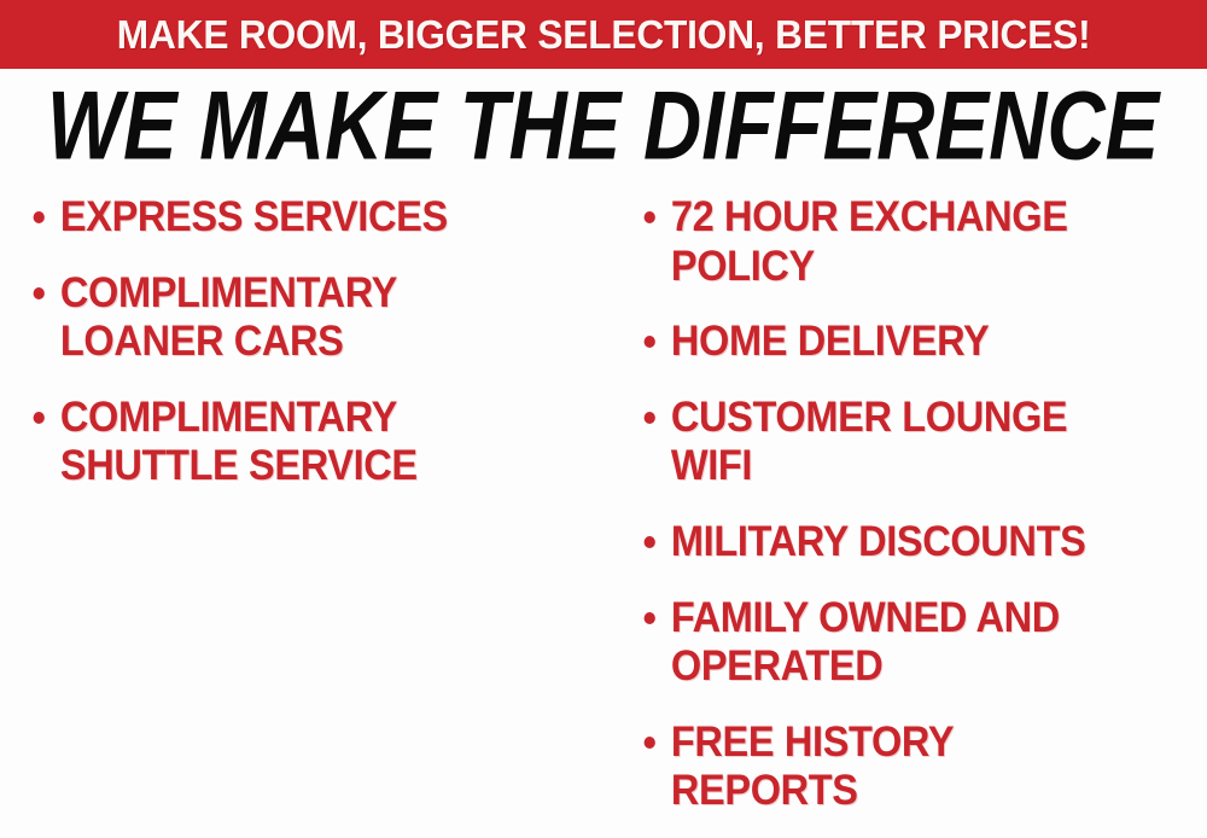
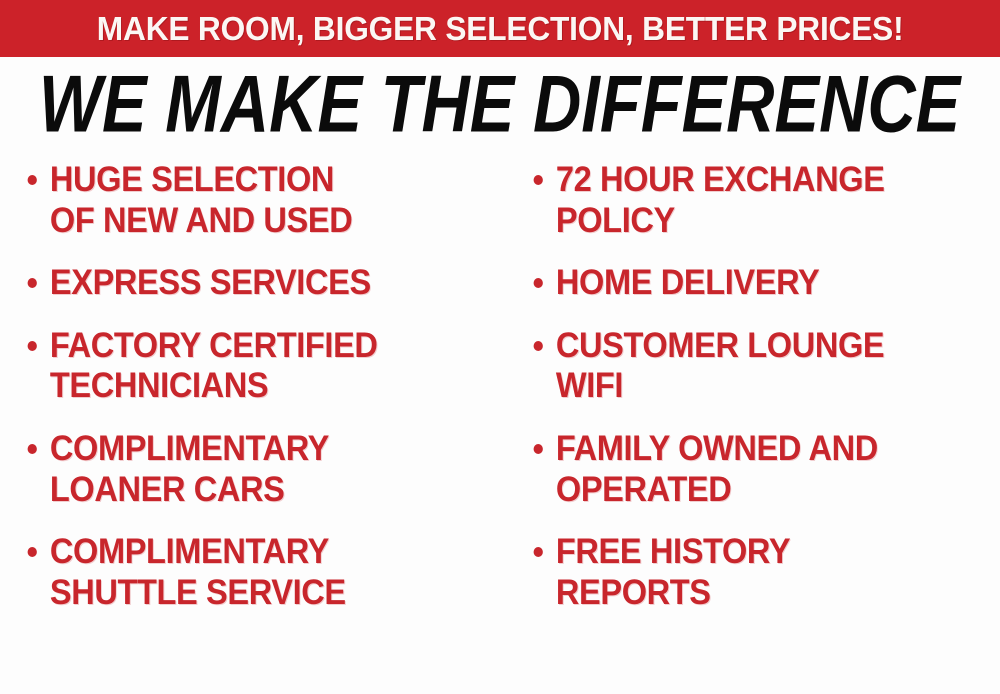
  MAKE ROOM, BIGGER SELECTION, BETTER PRICES!
  WE MAKE THE DIFFERENCE
+ HUGE SELECTION
+ OF NEW AND USED
  EXPRESS SERVICES
+ FACTORY CERTIFIED
+ TECHNICIANS
  COMPLIMENTARY
  LOANER CARS
  COMPLIMENTARY
  SHUTTLE SERVICE
  72 HOUR EXCHANGE
  POLICY
  HOME DELIVERY
  CUSTOMER LOUNGE
  WIFI
- MILITARY DISCOUNTS
  FAMILY OWNED AND
  OPERATED
  FREE HISTORY
  REPORTS
